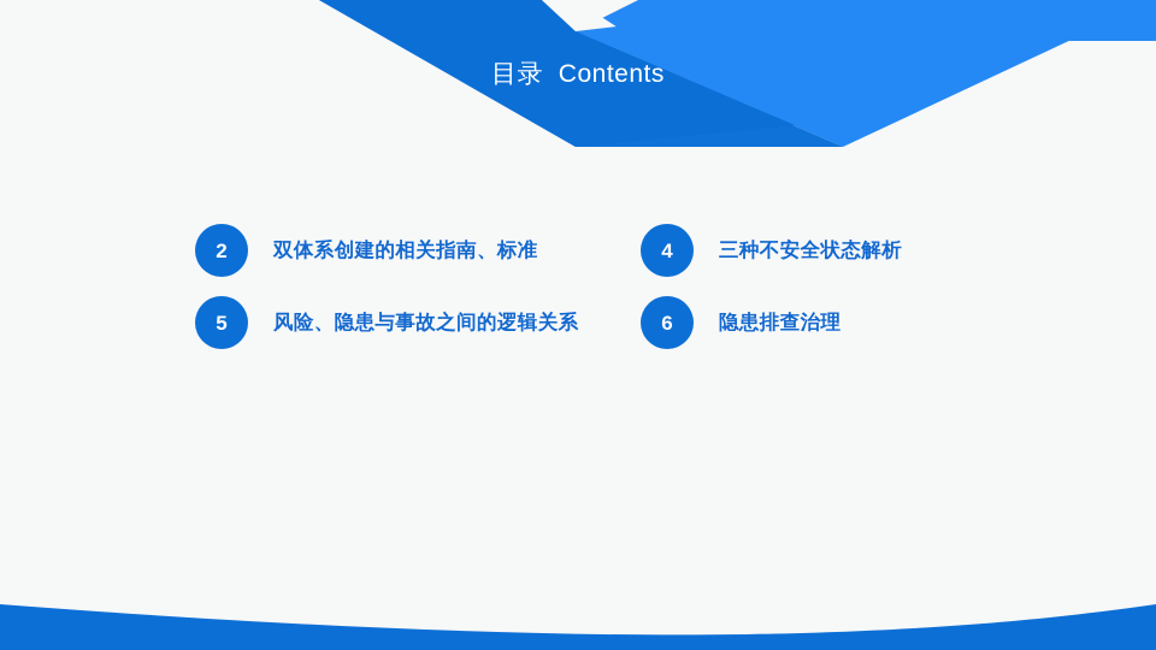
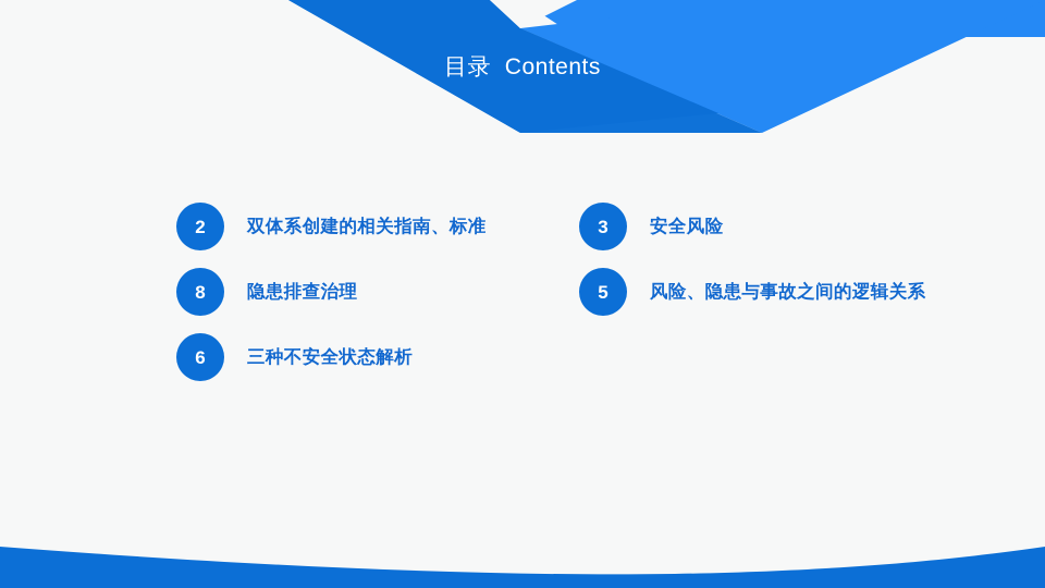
  目录 Contents
  2
  双体系创建的相关指南、标准
+ 3
+ 安全风险
- 4
+ 8
- 三种不安全状态解析
+ 隐患排查治理
  5
  风险、隐患与事故之间的逻辑关系
  6
- 隐患排查治理
+ 三种不安全状态解析
